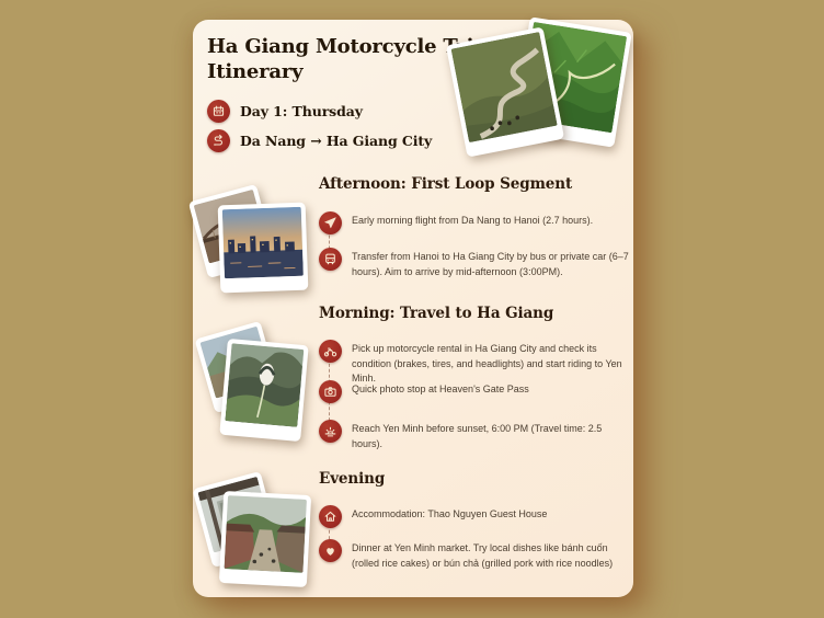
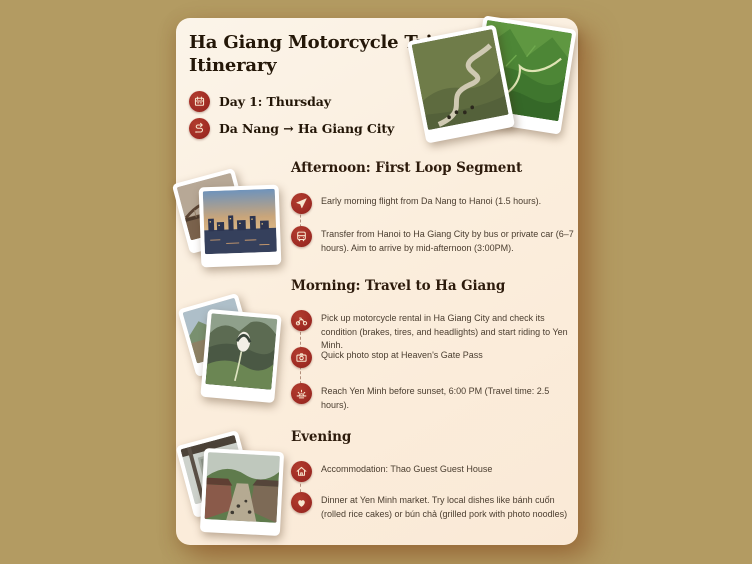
  Ha Giang Motorcycle Itinerary
  Day 1: Thursday
  Da Nang → Ha Giang City
  Afternoon: First Loop Segment
- Early morning flight from Da Nang to Hanoi (2.7 hours).
+ Early morning flight from Da Nang to Hanoi (1.5 hours).
  Transfer from Hanoi to Ha Giang City by bus or private car (6–7 hours). Aim to arrive by mid-afternoon (3:00PM).
  Morning: Travel to Ha Giang
  Pick up motorcycle rental in Ha Giang City and check its condition (brakes, tires, and headlights) and start riding to Yen Minh.
  Quick photo stop at Heaven's Gate Pass
  Reach Yen Minh before sunset, 6:00 PM (Travel time: 2.5 hours).
  Evening
- Accommodation: Thao Nguyen Guest House
+ Accommodation: Thao Guest Guest House
- Dinner at Yen Minh market. Try local dishes like bánh cuốn (rolled rice cakes) or bún chả (grilled pork with rice noodles)
+ Dinner at Yen Minh market. Try local dishes like bánh cuốn (rolled rice cakes) or bún chả (grilled pork with photo noodles)
